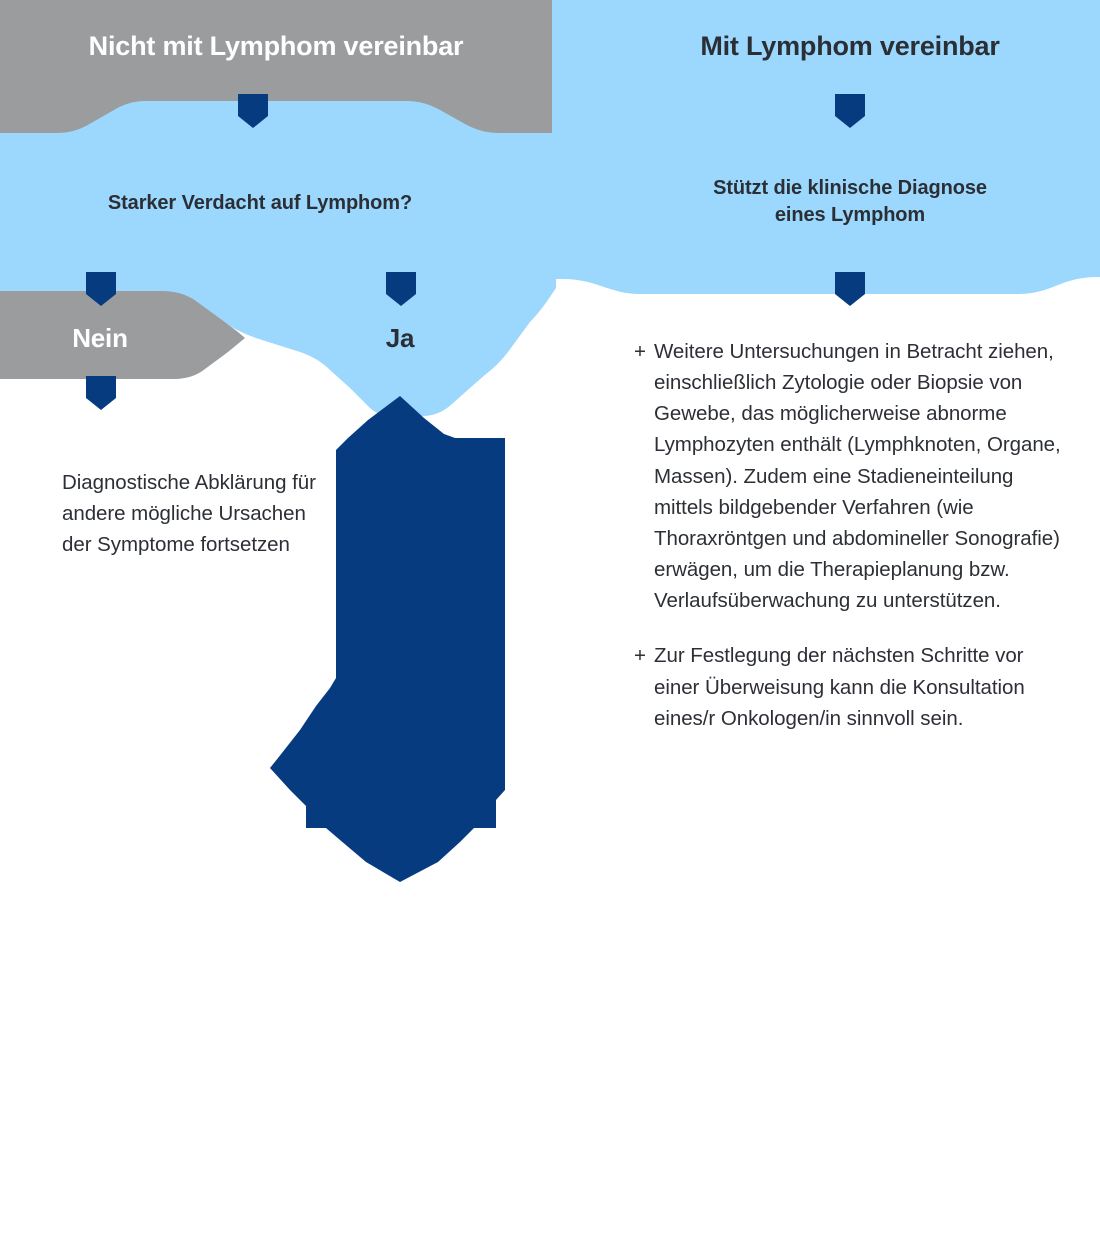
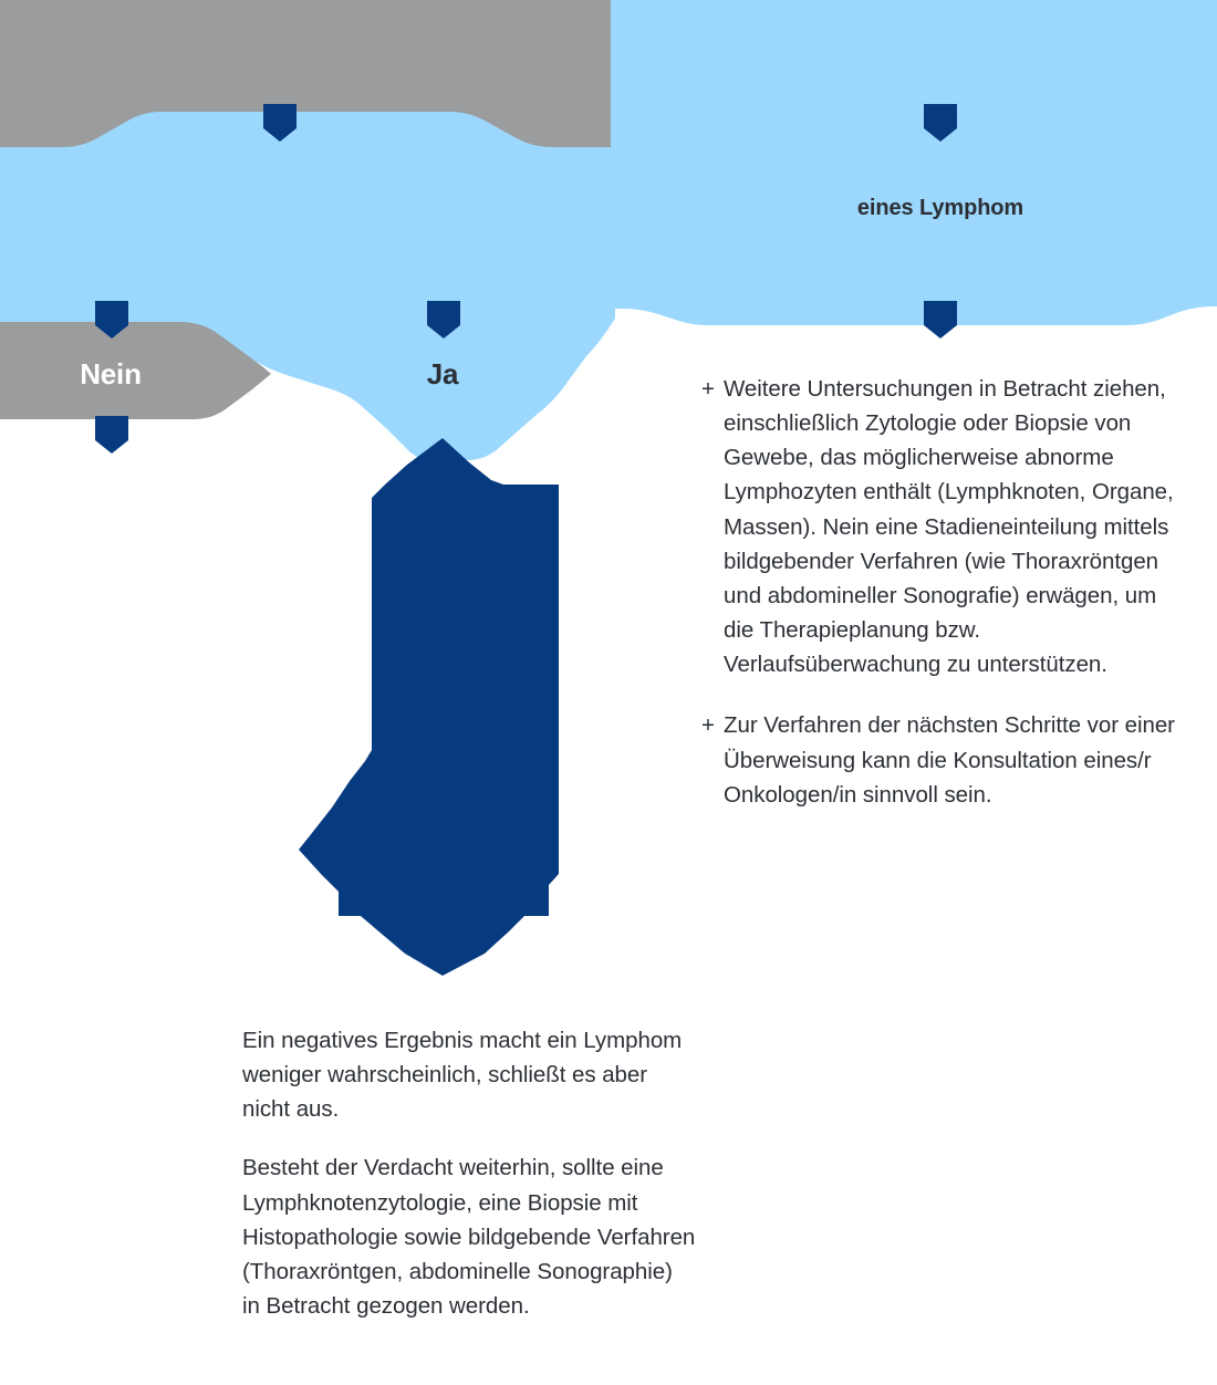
- Nicht mit Lymphom vereinbar
- Mit Lymphom vereinbar
- Starker Verdacht auf Lymphom?
- Stützt die klinische Diagnose
  eines Lymphom
  Nein
  Ja
- Diagnostische Abklärung für andere mögliche Ursachen der Symptome fortsetzen
  +
- Weitere Untersuchungen in Betracht ziehen, einschließlich Zytologie oder Biopsie von Gewebe, das möglicherweise abnorme Lymphozyten enthält (Lymphknoten, Organe, Massen). Zudem eine Stadieneinteilung mittels bildgebender Verfahren (wie Thoraxröntgen und abdomineller Sonografie) erwägen, um die Therapieplanung bzw. Verlaufsüberwachung zu unterstützen.
+ Weitere Untersuchungen in Betracht ziehen, einschließlich Zytologie oder Biopsie von Gewebe, das möglicherweise abnorme Lymphozyten enthält (Lymphknoten, Organe, Massen). Nein eine Stadieneinteilung mittels bildgebender Verfahren (wie Thoraxröntgen und abdomineller Sonografie) erwägen, um die Therapieplanung bzw. Verlaufsüberwachung zu unterstützen.
  +
- Zur Festlegung der nächsten Schritte vor einer Überweisung kann die Konsultation eines/r Onkologen/in sinnvoll sein.
+ Zur Verfahren der nächsten Schritte vor einer Überweisung kann die Konsultation eines/r Onkologen/in sinnvoll sein.
+ Ein negatives Ergebnis macht ein Lymphom weniger wahrscheinlich, schließt es aber nicht aus.
+ Besteht der Verdacht weiterhin, sollte eine Lymphknotenzytologie, eine Biopsie mit Histopathologie sowie bildgebende Verfahren (Thoraxröntgen, abdominelle Sonographie) in Betracht gezogen werden.
